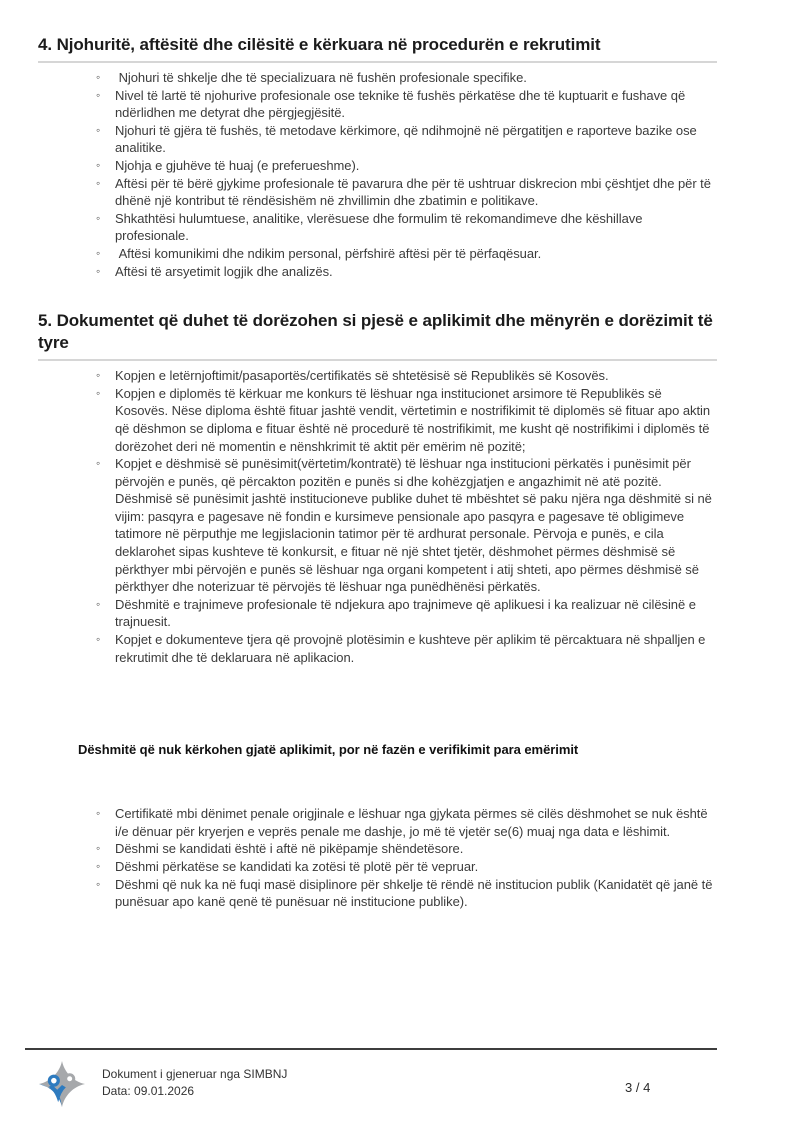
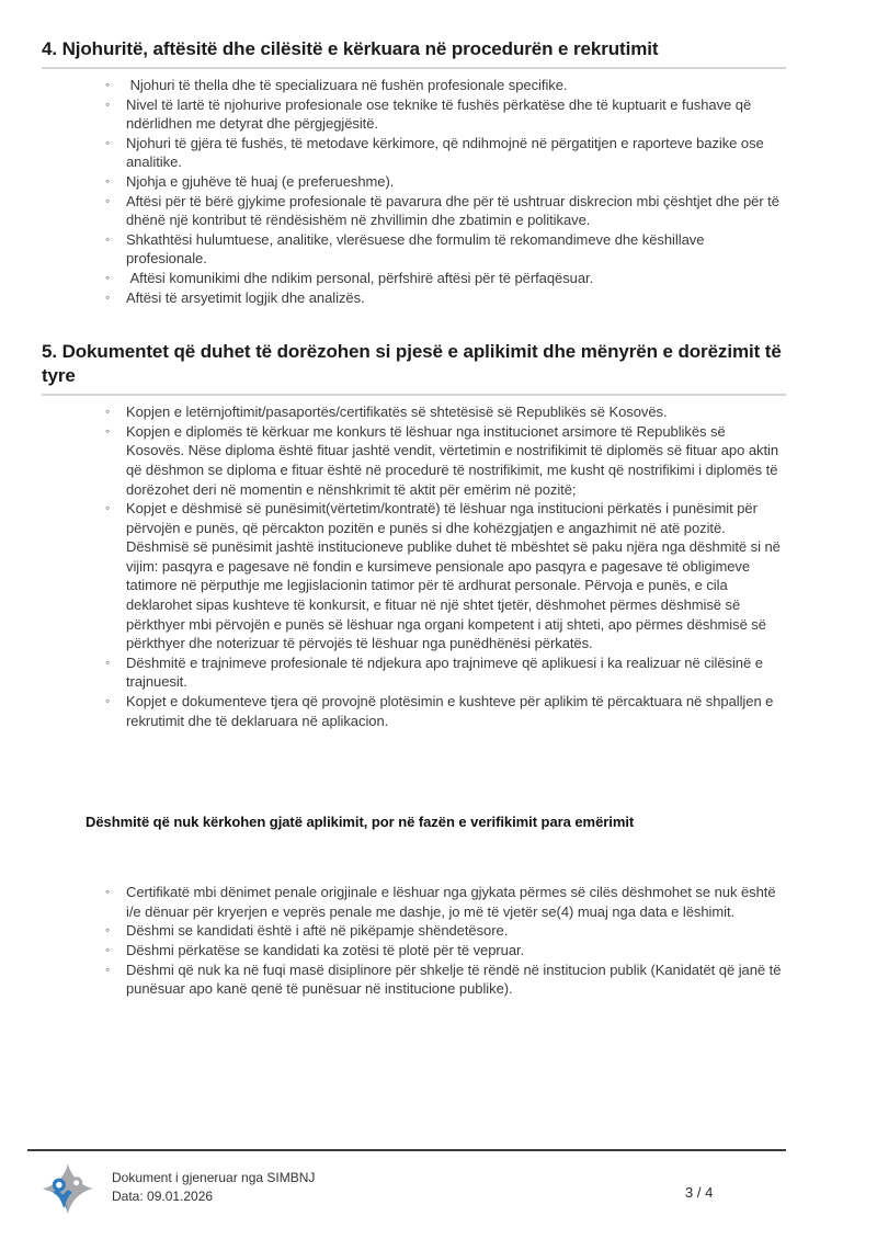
  4. Njohuritë, aftësitë dhe cilësitë e kërkuara në procedurën e rekrutimit
- Njohuri të shkelje dhe të specializuara në fushën profesionale specifike.
+ Njohuri të thella dhe të specializuara në fushën profesionale specifike.
  Nivel të lartë të njohurive profesionale ose teknike të fushës përkatëse dhe të kuptuarit e fushave që ndërlidhen me detyrat dhe përgjegjësitë.
  Njohuri të gjëra të fushës, të metodave kërkimore, që ndihmojnë në përgatitjen e raporteve bazike ose analitike.
  Njohja e gjuhëve të huaj (e preferueshme).
  Aftësi për të bërë gjykime profesionale të pavarura dhe për të ushtruar diskrecion mbi çështjet dhe për të dhënë një kontribut të rëndësishëm në zhvillimin dhe zbatimin e politikave.
  Shkathtësi hulumtuese, analitike, vlerësuese dhe formulim të rekomandimeve dhe këshillave profesionale.
  Aftësi komunikimi dhe ndikim personal, përfshirë aftësi për të përfaqësuar.
  Aftësi të arsyetimit logjik dhe analizës.
  5. Dokumentet që duhet të dorëzohen si pjesë e aplikimit dhe mënyrën e dorëzimit të tyre
  Kopjen e letërnjoftimit/pasaportës/certifikatës së shtetësisë së Republikës së Kosovës.
  Kopjen e diplomës të kërkuar me konkurs të lëshuar nga institucionet arsimore të Republikës së Kosovës. Nëse diploma është fituar jashtë vendit, vërtetimin e nostrifikimit të diplomës së fituar apo aktin që dëshmon se diploma e fituar është në procedurë të nostrifikimit, me kusht që nostrifikimi i diplomës të dorëzohet deri në momentin e nënshkrimit të aktit për emërim në pozitë;
  Kopjet e dëshmisë së punësimit(vërtetim/kontratë) të lëshuar nga institucioni përkatës i punësimit për përvojën e punës, që përcakton pozitën e punës si dhe kohëzgjatjen e angazhimit në atë pozitë. Dëshmisë së punësimit jashtë institucioneve publike duhet të mbështet së paku njëra nga dëshmitë si në vijim: pasqyra e pagesave në fondin e kursimeve pensionale apo pasqyra e pagesave të obligimeve tatimore në përputhje me legjislacionin tatimor për të ardhurat personale. Përvoja e punës, e cila deklarohet sipas kushteve të konkursit, e fituar në një shtet tjetër, dëshmohet përmes dëshmisë së përkthyer mbi përvojën e punës së lëshuar nga organi kompetent i atij shteti, apo përmes dëshmisë së përkthyer dhe noterizuar të përvojës të lëshuar nga punëdhënësi përkatës.
  Dëshmitë e trajnimeve profesionale të ndjekura apo trajnimeve që aplikuesi i ka realizuar në cilësinë e trajnuesit.
  Kopjet e dokumenteve tjera që provojnë plotësimin e kushteve për aplikim të përcaktuara në shpalljen e rekrutimit dhe të deklaruara në aplikacion.
  Dëshmitë që nuk kërkohen gjatë aplikimit, por në fazën e verifikimit para emërimit
- Certifikatë mbi dënimet penale origjinale e lëshuar nga gjykata përmes së cilës dëshmohet se nuk është i/e dënuar për kryerjen e veprës penale me dashje, jo më të vjetër se(6) muaj nga data e lëshimit.
+ Certifikatë mbi dënimet penale origjinale e lëshuar nga gjykata përmes së cilës dëshmohet se nuk është i/e dënuar për kryerjen e veprës penale me dashje, jo më të vjetër se(4) muaj nga data e lëshimit.
  Dëshmi se kandidati është i aftë në pikëpamje shëndetësore.
  Dëshmi përkatëse se kandidati ka zotësi të plotë për të vepruar.
  Dëshmi që nuk ka në fuqi masë disiplinore për shkelje të rëndë në institucion publik (Kanidatët që janë të punësuar apo kanë qenë të punësuar në institucione publike).
  Dokument i gjeneruar nga SIMBNJ
  Data: 09.01.2026
  3 / 4
